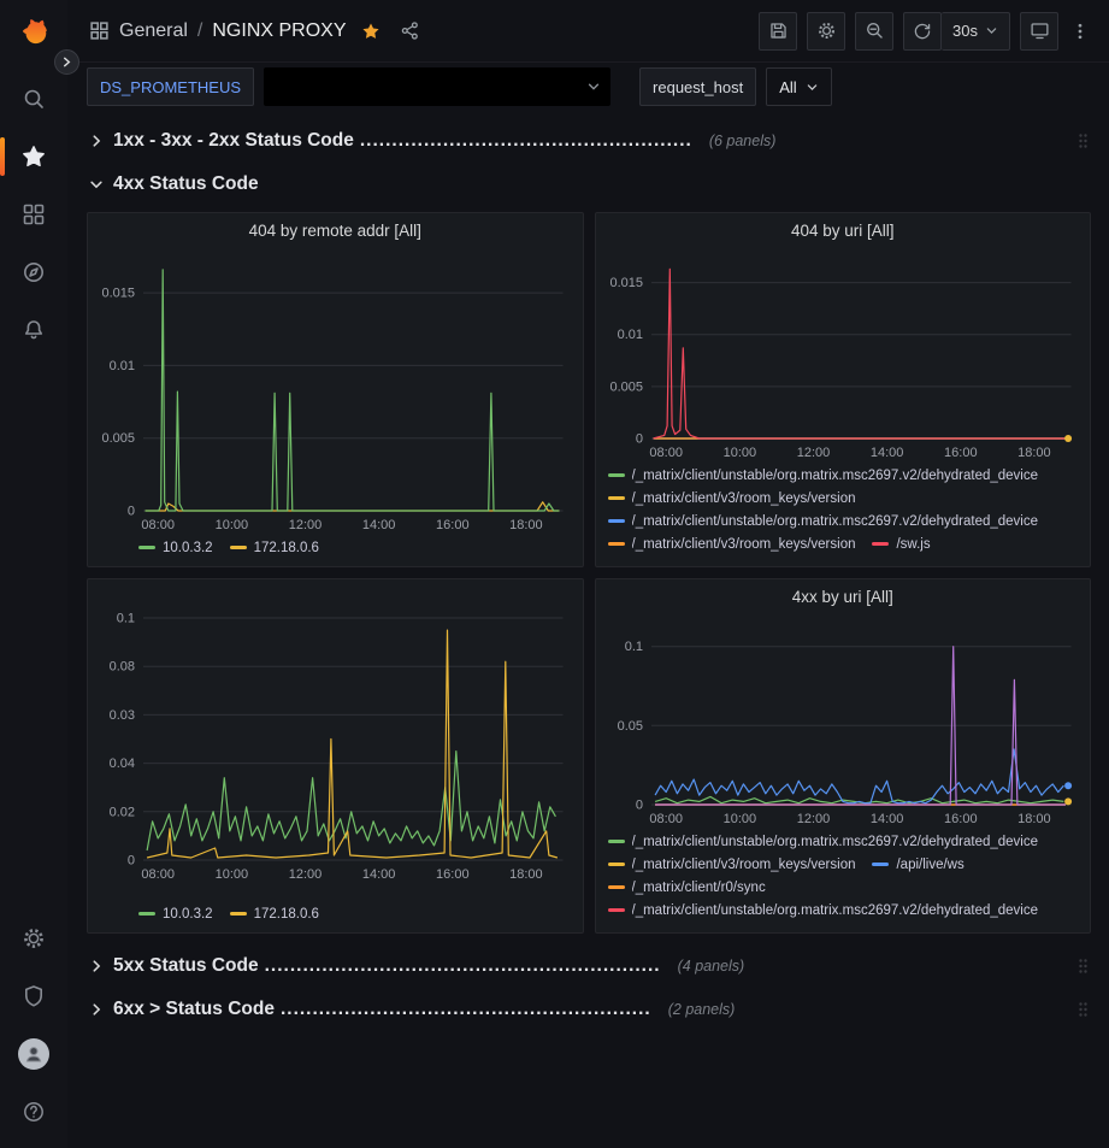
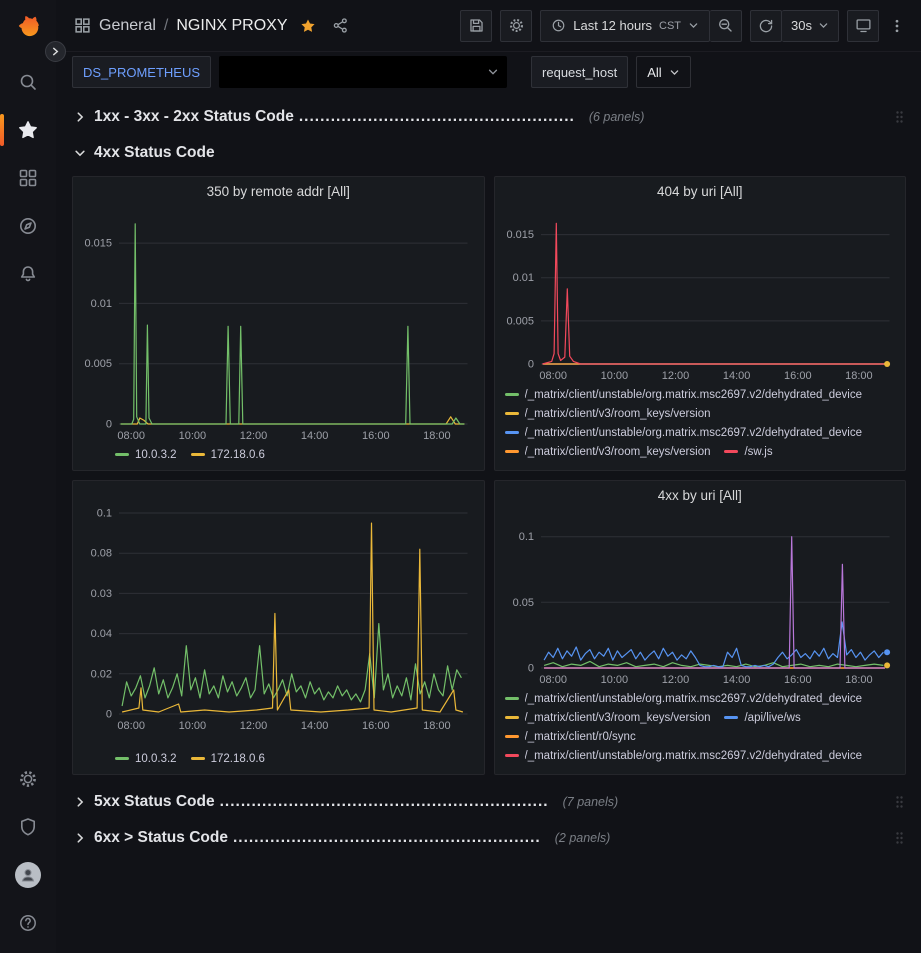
  General
  /
  NGINX PROXY
+ Last 12 hours
+ CST
  30s
  DS_PROMETHEUS
  request_host
  All
  1xx - 3xx - 2xx Status Code
  ....................................................
  (6 panels)
  4xx Status Code
- 404 by remote addr [All]
+ 350 by remote addr [All]
  0
  0.005
  0.01
  0.015
  08:00
  10:00
  12:00
  14:00
  16:00
  18:00
  10.0.3.2
  172.18.0.6
  404 by uri [All]
  0
  0.005
  0.01
  0.015
  08:00
  10:00
  12:00
  14:00
  16:00
  18:00
  /_matrix/client/unstable/org.matrix.msc2697.v2/dehydrated_device
  /_matrix/client/v3/room_keys/version
  /_matrix/client/unstable/org.matrix.msc2697.v2/dehydrated_device
  /_matrix/client/v3/room_keys/version
  /sw.js
  0
  0.02
  0.04
  0.03
  0.08
  0.1
  08:00
  10:00
  12:00
  14:00
  16:00
  18:00
  10.0.3.2
  172.18.0.6
  4xx by uri [All]
  0
  0.05
  0.1
  08:00
  10:00
  12:00
  14:00
  16:00
  18:00
  /_matrix/client/unstable/org.matrix.msc2697.v2/dehydrated_device
  /_matrix/client/v3/room_keys/version
  /api/live/ws
  /_matrix/client/r0/sync
  /_matrix/client/unstable/org.matrix.msc2697.v2/dehydrated_device
  5xx Status Code
  ..............................................................
- (4 panels)
+ (7 panels)
  6xx > Status Code
  ..........................................................
  (2 panels)
